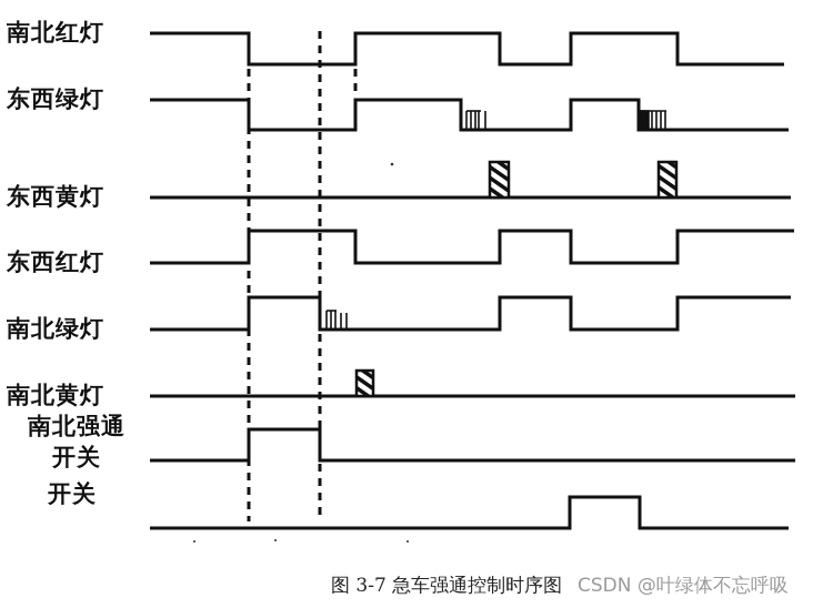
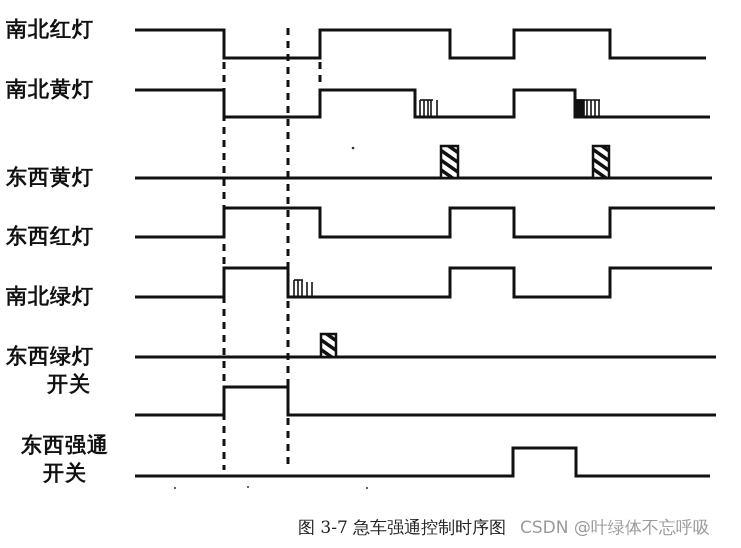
  南北红灯
- 东西绿灯
+ 南北黄灯
  东西黄灯
  东西红灯
  南北绿灯
- 南北黄灯
+ 东西绿灯
- 南北强通
  开关
+ 东西强通
  开关
  图 3-7 急车强通控制时序图
  CSDN @叶绿体不忘呼吸
